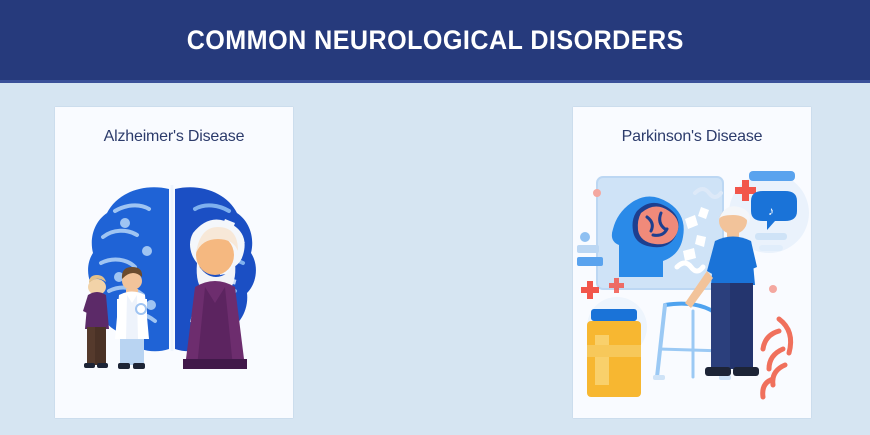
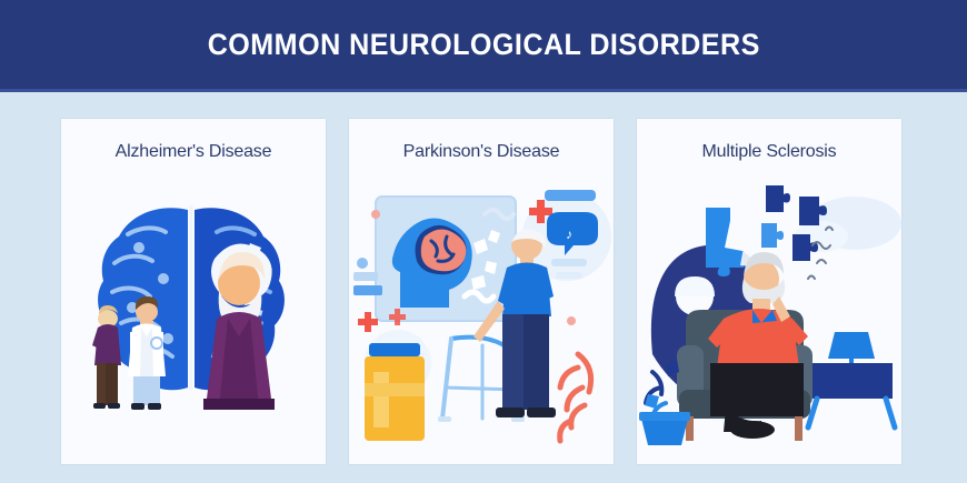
  COMMON NEUROLOGICAL DISORDERS
  Alzheimer's Disease
  Parkinson's Disease
  ♪
+ Multiple Sclerosis
